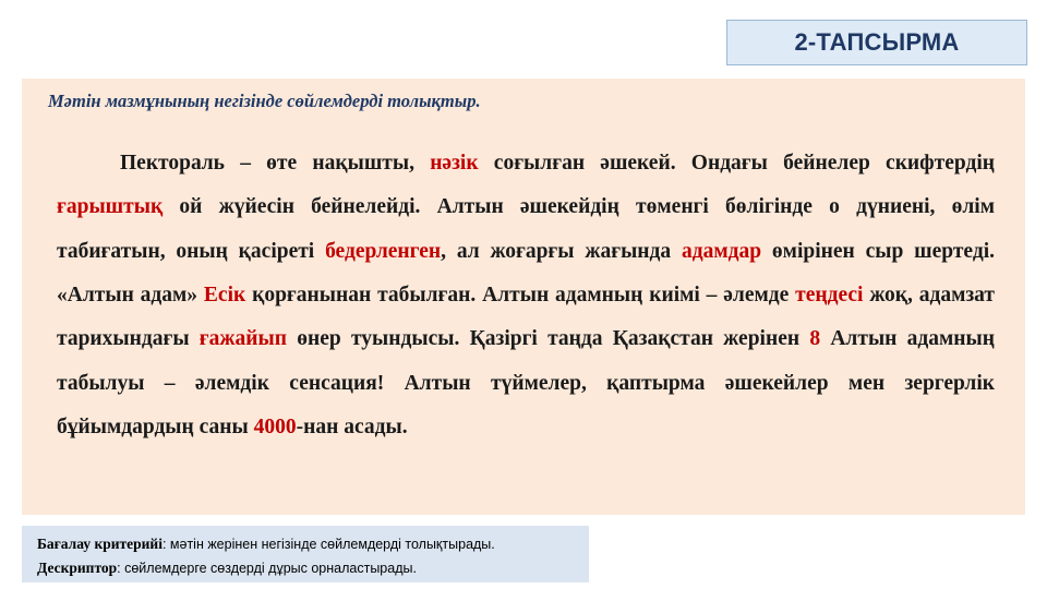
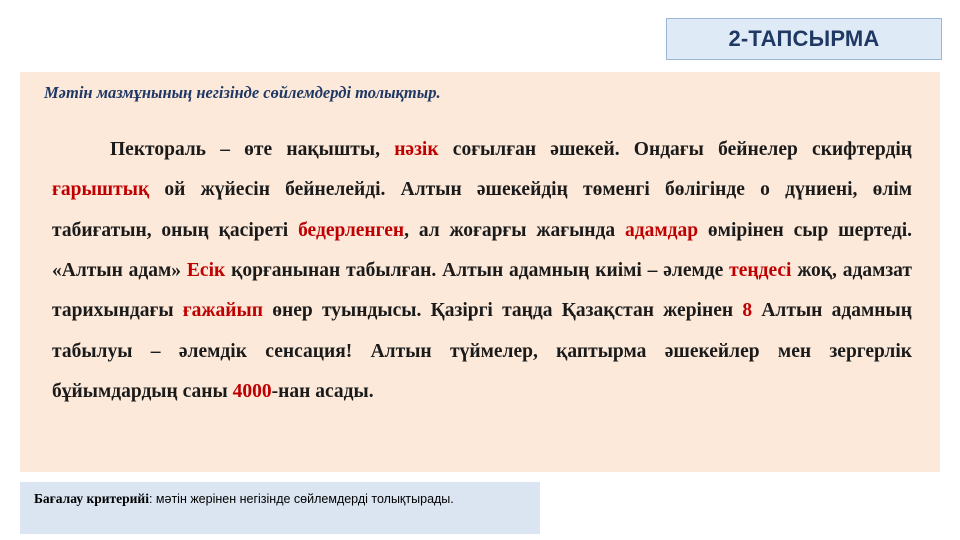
  2-ТАПСЫРМА
  Мәтін мазмұнының негізінде сөйлемдерді толықтыр.
  Пекторaль – өте нақышты, нәзік соғылған әшекей. Ондағы бейнелер скифтердің ғарыштық ой жүйесін бейнелейді. Алтын әшекейдің төменгі бөлігінде о дүниені, өлім табиғатын, оның қасіреті бедерленген, ал жоғарғы жағында адамдар өмірінен сыр шертеді. «Алтын адам» Есік қорғанынан табылған. Алтын адамның киімі – әлемде теңдесі жоқ, адамзат тарихындағы ғажайып өнер туындысы. Қазіргі таңда Қазақстан жерінен 8 Алтын адамның табылуы – әлемдік сенсация! Алтын түймелер, қаптырма әшекейлер мен зергерлік бұйымдардың саны 4000-нан асады.
  Бағалау критерийі: мәтін жерінен негізінде сөйлемдерді толықтырады.
- Дескриптор: сөйлемдерге сөздерді дұрыс орналастырады.
